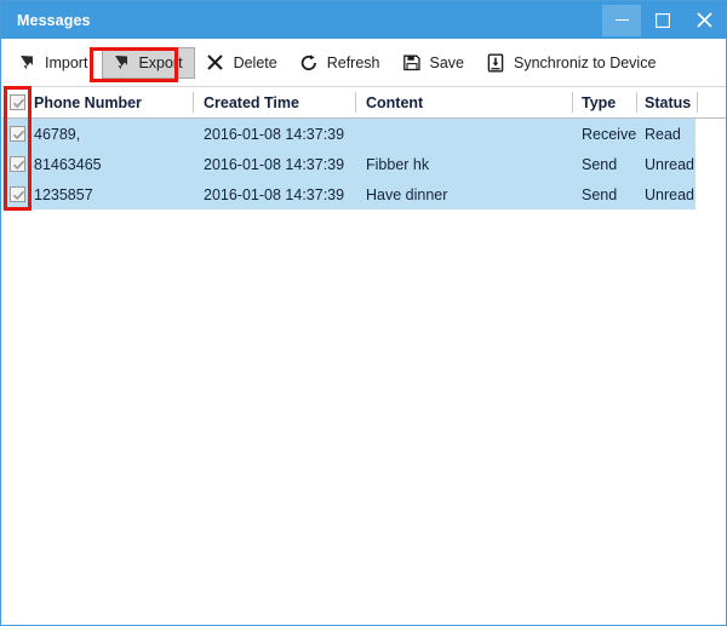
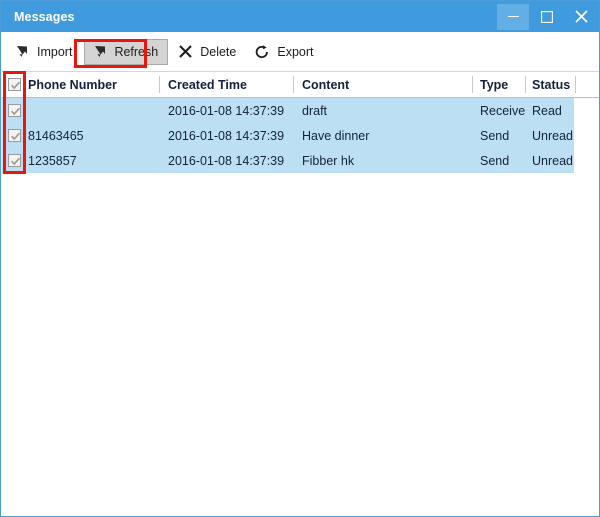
  Messages
  Import
- Export
+ Refresh
  Delete
- Refresh
+ Export
- Save
- Synchroniz to Device
  Phone Number
  Created Time
  Content
  Type
  Status
- 46789,
  2016-01-08 14:37:39
+ draft
  Receive
  Read
  81463465
  2016-01-08 14:37:39
- Fibber hk
+ Have dinner
  Send
  Unread
  1235857
  2016-01-08 14:37:39
- Have dinner
+ Fibber hk
  Send
  Unread
